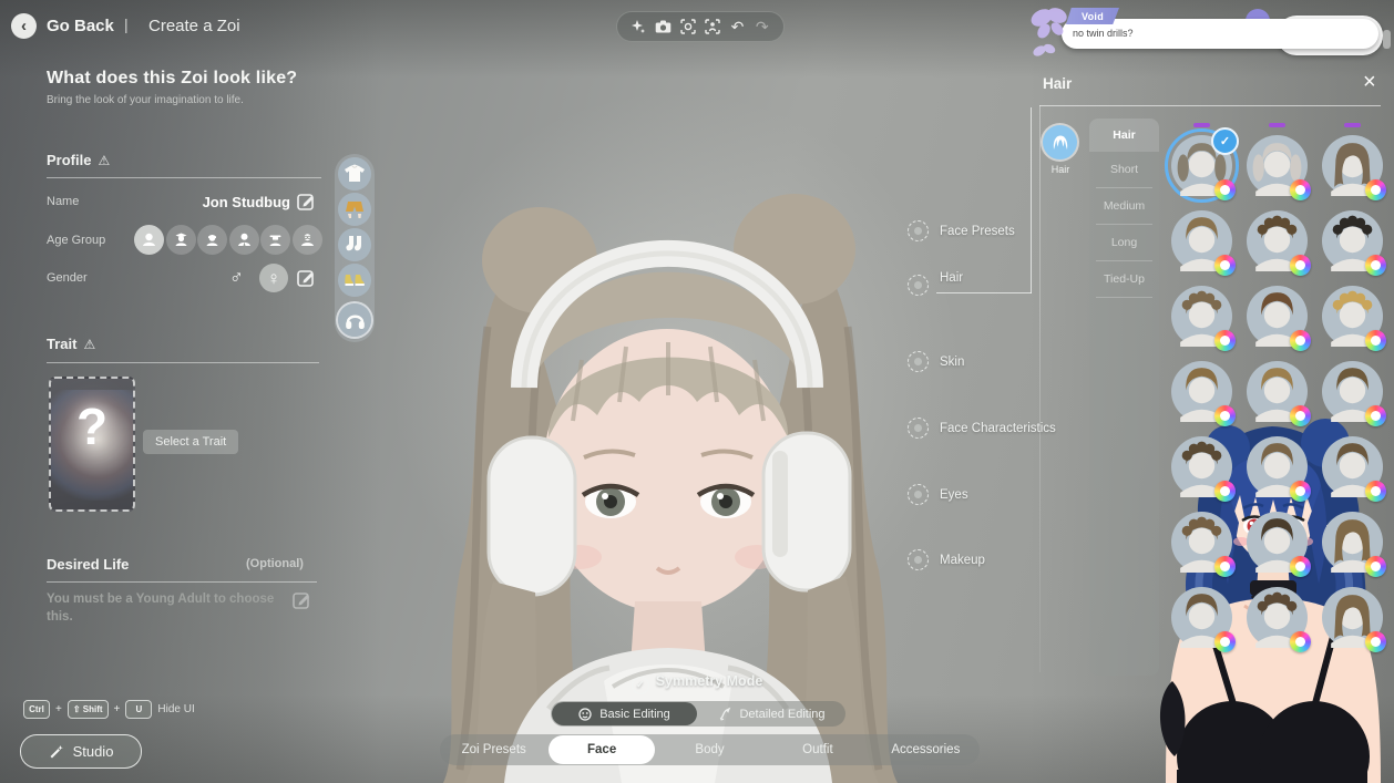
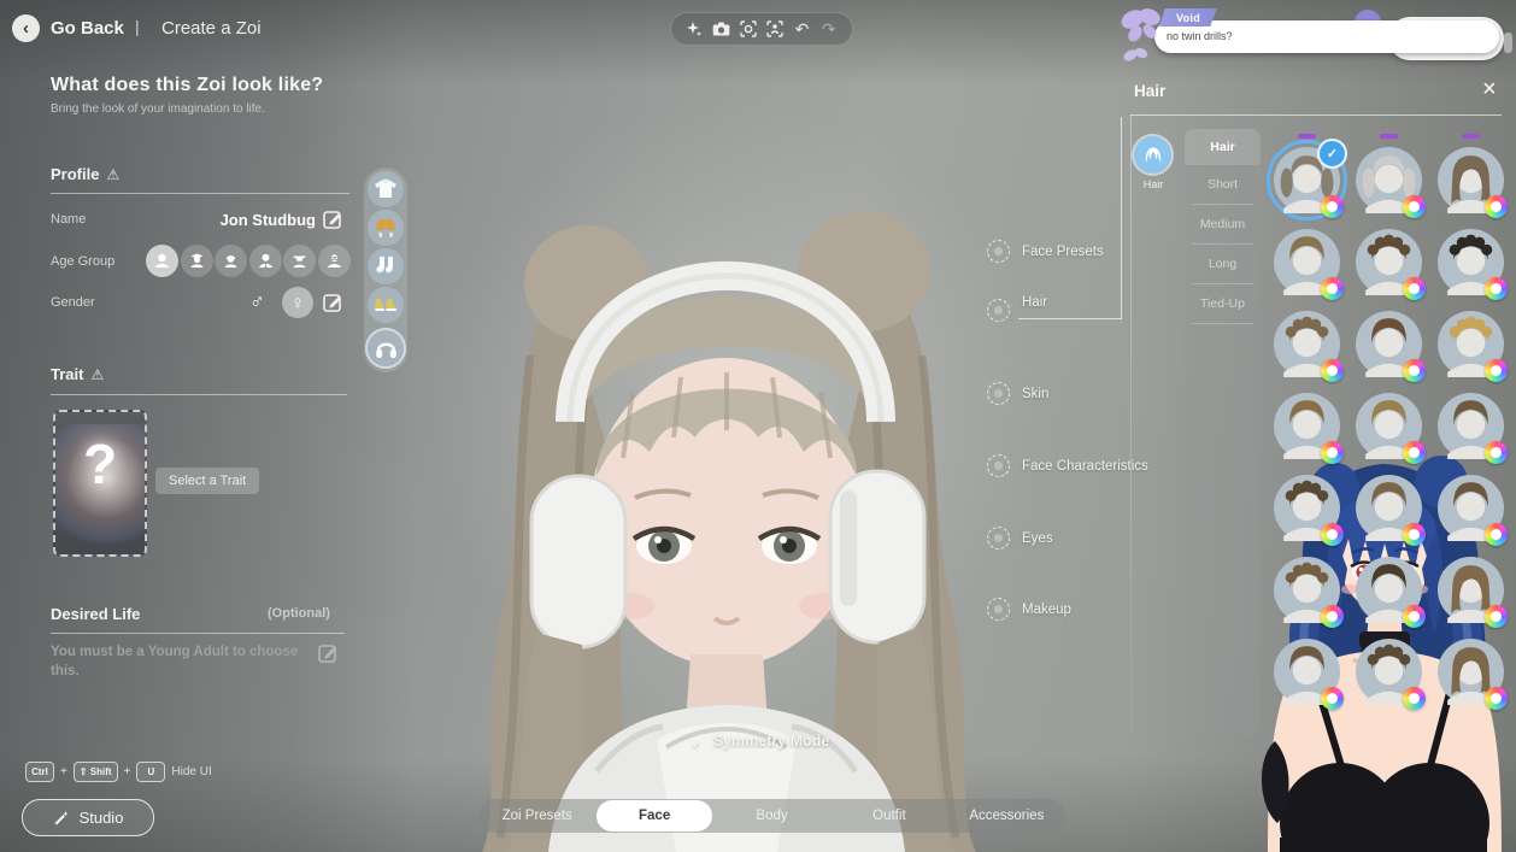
  ‹
  Go Back
  |
  Create a Zoi
  ↶
  ↷
  Void
  no twin drills?
  What does this Zoi look like?
  Bring the look of your imagination to life.
  Profile
  ⚠
  Name
  Jon Studbug
  Age Group
  Gender
  ♂
  ♀
  Trait
  ⚠
  ?
  Select a Trait
  Desired Life
  (Optional)
  You must be a Young Adult to choose this.
  Ctrl
  +
  ⇧ Shift
  +
  U
  Hide UI
  Studio
  Face Presets
  Hair
  Skin
  Face Characterisics
  Eyes
  Makeup
  Hair
  ×
  Hair
  Hair
  Short
  Medium
  Long
  Tied-Up
  ✓
  ✓ Symmetry Mode
- Basic Editing
- Detailed Editing
  Zoi Presets
  Face
  Body
  Outfit
  Accessories
